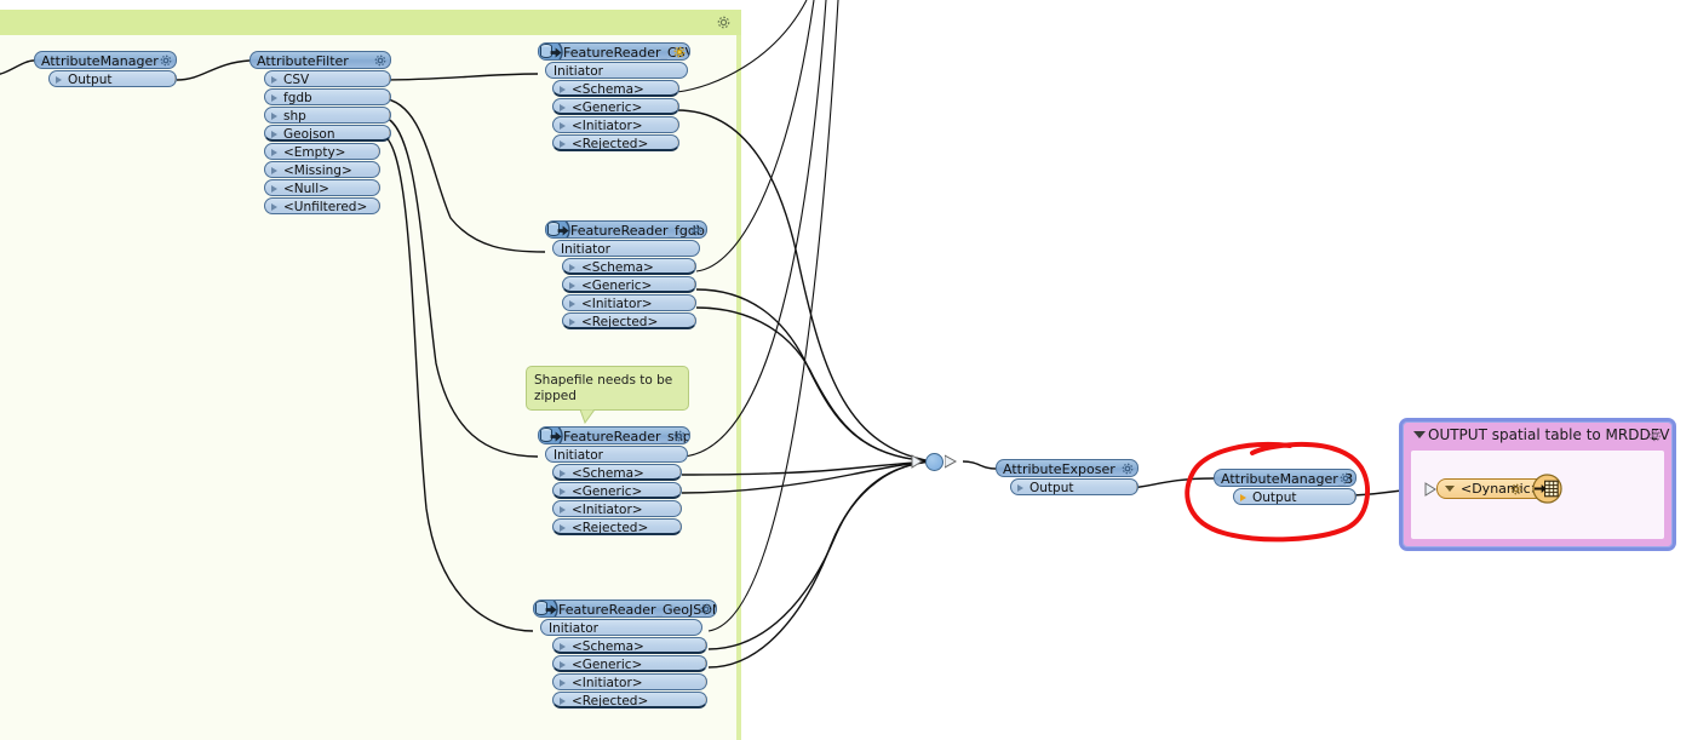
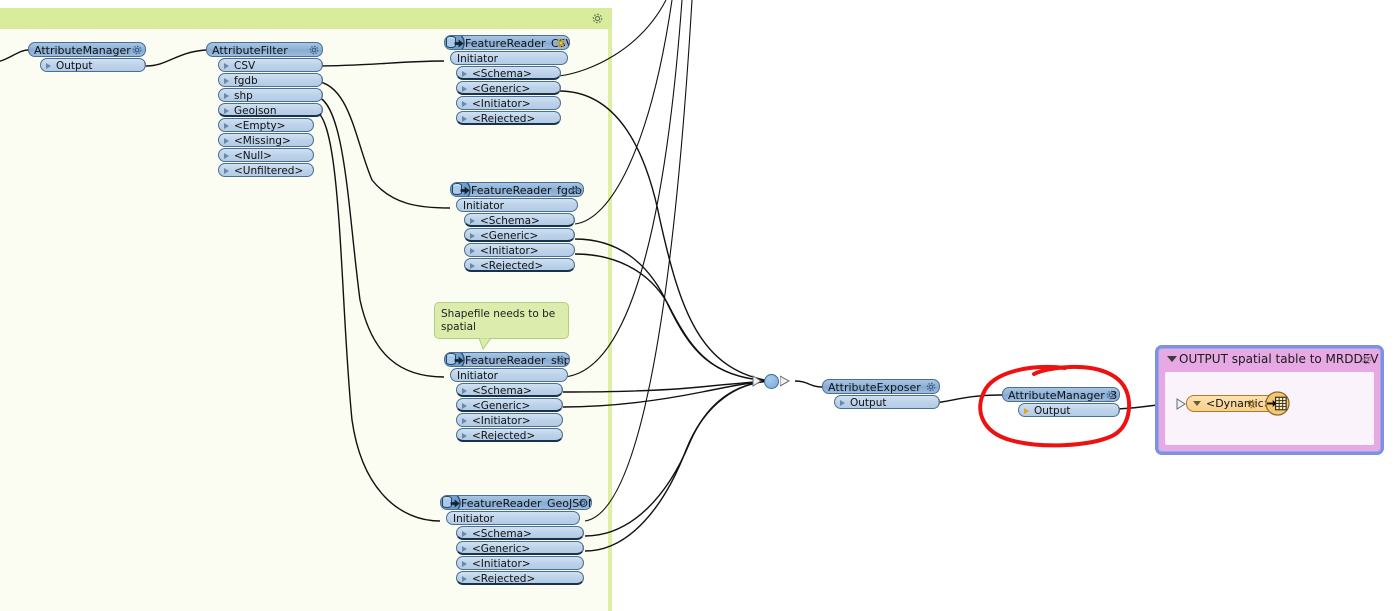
  AttributeManager
  Output
  AttributeFilter
  CSV
  fgdb
  shp
  Geojson
  <Empty>
  <Missing>
  <Null>
  <Unfiltered>
  FeatureReader_C
  Initiator
  <Schema>
  <Generic>
  <Initiator>
  <Rejected>
  FeatureReader_fgd
  Initiator
  <Schema>
  <Generic>
  <Initiator>
  <Rejected>
- Shapefile needs to be zipped
+ Shapefile needs to be spatial
  FeatureReader_shp
  Initiator
  <Schema>
  <Generic>
  <Initiator>
  <Rejected>
  FeatureReader_GeoJSO
  Initiator
  <Schema>
  <Generic>
  <Initiator>
  <Rejected>
  AttributeExposer
  Output
  AttributeManager_3
  Output
  OUTPUT spatial table to MRDDEV
  <Dynamic
